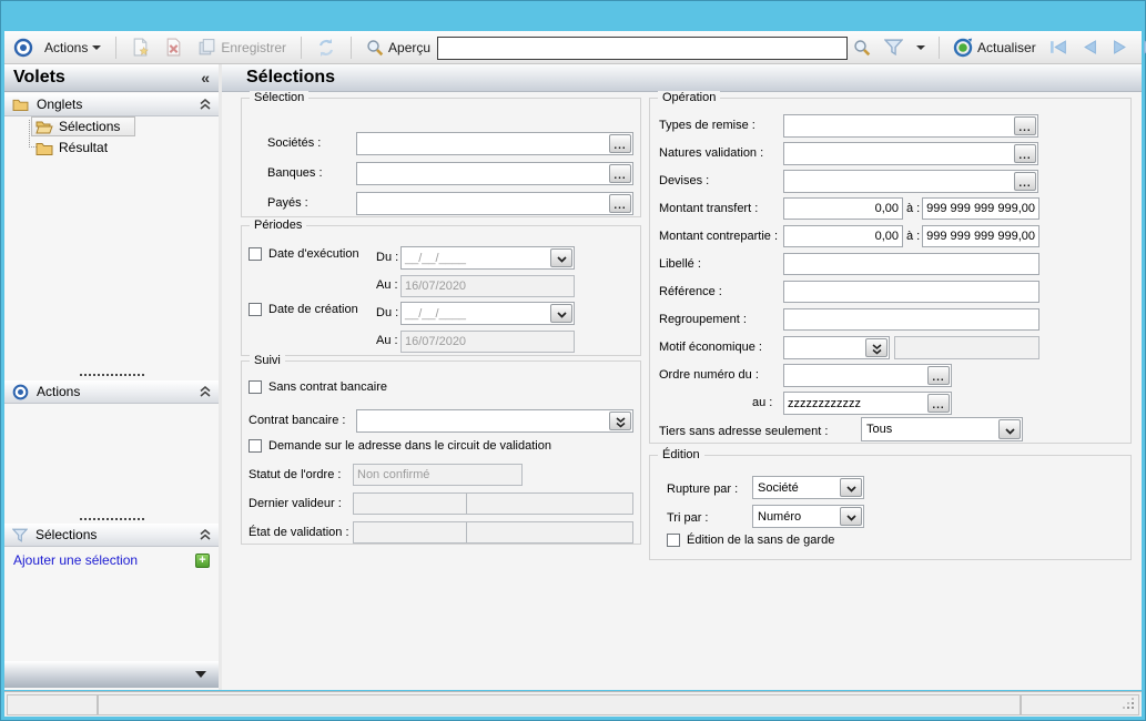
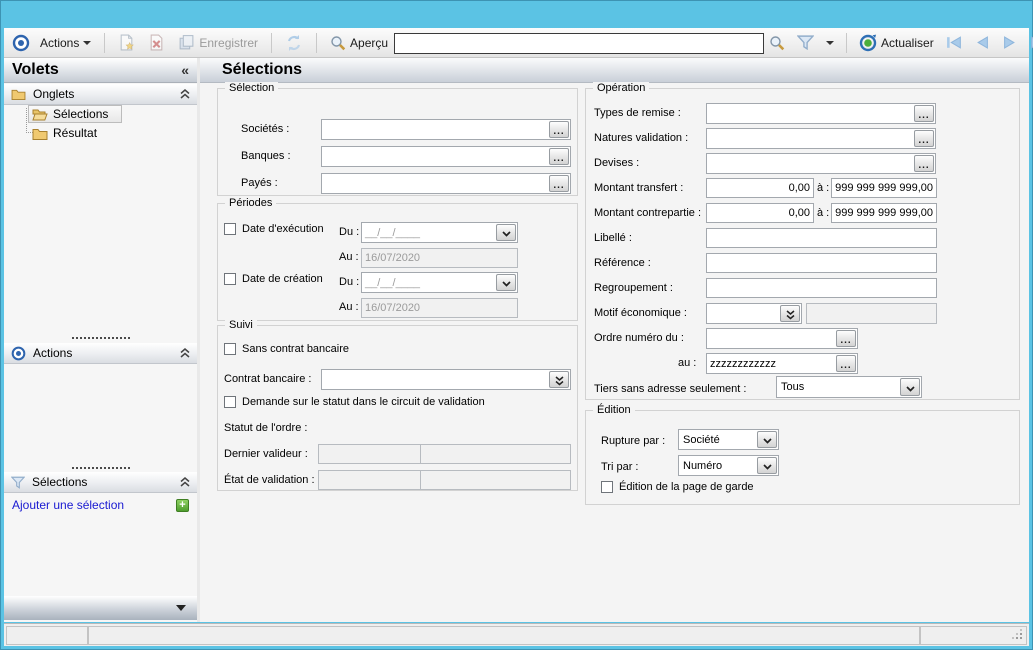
  Actions
  Enregistrer
  Aperçu
  Actualiser
  Volets
  «
  Onglets
  Sélections
  Résultat
  Actions
  Sélections
  Ajouter une sélection
  +
  Sélections
  Sélection
  Sociétés :
  ...
  Banques :
  ...
  Payés :
  ...
  Périodes
  Date d'exécution
  Du :
  __/__/____
  Au :
  16/07/2020
  Date de création
  Du :
  __/__/____
  Au :
  16/07/2020
  Suivi
  Sans contrat bancaire
  Contrat bancaire :
- Demande sur le adresse dans le circuit de validation
+ Demande sur le statut dans le circuit de validation
  Statut de l'ordre :
- Non confirmé
  Dernier valideur :
  État de validation :
  Opération
  Types de remise :
  ...
  Natures validation :
  ...
  Devises :
  ...
  Montant transfert :
  0,00
  à :
  999 999 999 999,00
  Montant contrepartie :
  0,00
  à :
  999 999 999 999,00
  Libellé :
  Référence :
  Regroupement :
  Motif économique :
  Ordre numéro du :
  ...
  au :
  zzzzzzzzzzzz
  ...
  Tiers sans adresse seulement :
  Tous
  Édition
  Rupture par :
  Société
  Tri par :
  Numéro
- Édition de la sans de garde
+ Édition de la page de garde
